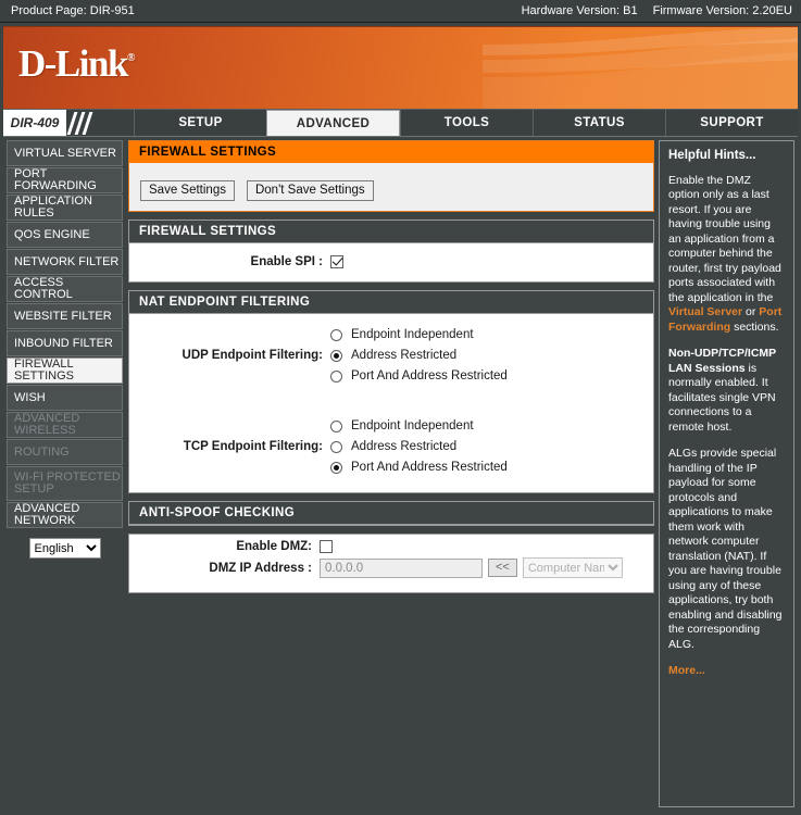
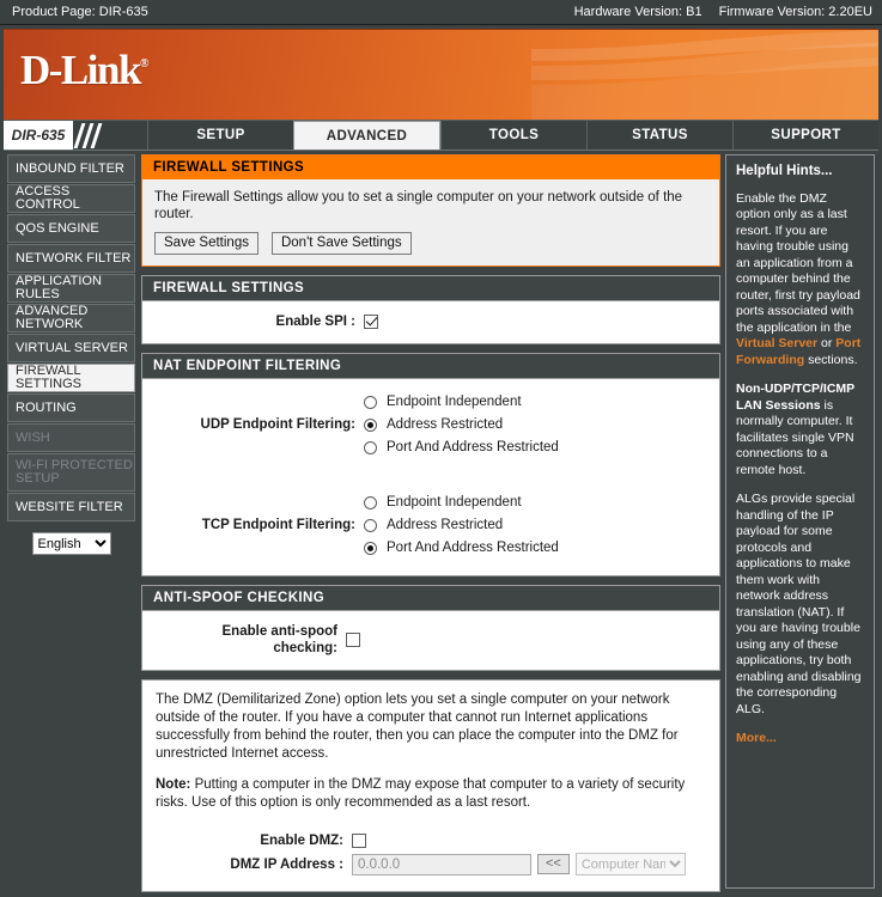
- Product Page: DIR-951
+ Product Page: DIR-635
  Hardware Version: B1
  Firmware Version: 2.20EU
  D-Link®
- DIR-409
+ DIR-635
  SETUP
  ADVANCED
  TOOLS
  STATUS
  SUPPORT
- VIRTUAL SERVER
+ INBOUND FILTER
- PORT FORWARDING
- APPLICATION RULES
+ ACCESS CONTROL
  QOS ENGINE
  NETWORK FILTER
- ACCESS CONTROL
+ APPLICATION RULES
- WEBSITE FILTER
+ ADVANCED NETWORK
- INBOUND FILTER
+ VIRTUAL SERVER
  FIREWALL SETTINGS
- WISH
+ ROUTING
- ADVANCED WIRELESS
- ROUTING
+ WISH
  WI-FI PROTECTED SETUP
- ADVANCED NETWORK
+ WEBSITE FILTER
  English
  FIREWALL SETTINGS
+ The Firewall Settings allow you to set a single computer on your network outside of the router.
  Save Settings
  Don't Save Settings
  FIREWALL SETTINGS
  Enable SPI :
  NAT ENDPOINT FILTERING
  UDP Endpoint Filtering:
  Endpoint Independent
  Address Restricted
  Port And Address Restricted
  TCP Endpoint Filtering:
  Endpoint Independent
  Address Restricted
  Port And Address Restricted
  ANTI-SPOOF CHECKING
+ Enable anti-spoof checking:
+ The DMZ (Demilitarized Zone) option lets you set a single computer on your network outside of the router. If you have a computer that cannot run Internet applications successfully from behind the router, then you can place the computer into the DMZ for unrestricted Internet access.
+ Note: Putting a computer in the DMZ may expose that computer to a variety of security risks. Use of this option is only recommended as a last resort.
  Enable DMZ:
  DMZ IP Address :
  0.0.0.0
  <<
  Computer Nam
  Helpful Hints...
  Enable the DMZ option only as a last resort. If you are having trouble using an application from a computer behind the router, first try payload ports associated with the application in the Virtual Server or Port Forwarding sections.
- Non-UDP/TCP/ICMP LAN Sessions is normally enabled. It facilitates single VPN connections to a remote host.
+ Non-UDP/TCP/ICMP LAN Sessions is normally computer. It facilitates single VPN connections to a remote host.
- ALGs provide special handling of the IP payload for some protocols and applications to make them work with network computer translation (NAT). If you are having trouble using any of these applications, try both enabling and disabling the corresponding ALG.
+ ALGs provide special handling of the IP payload for some protocols and applications to make them work with network address translation (NAT). If you are having trouble using any of these applications, try both enabling and disabling the corresponding ALG.
  More...
